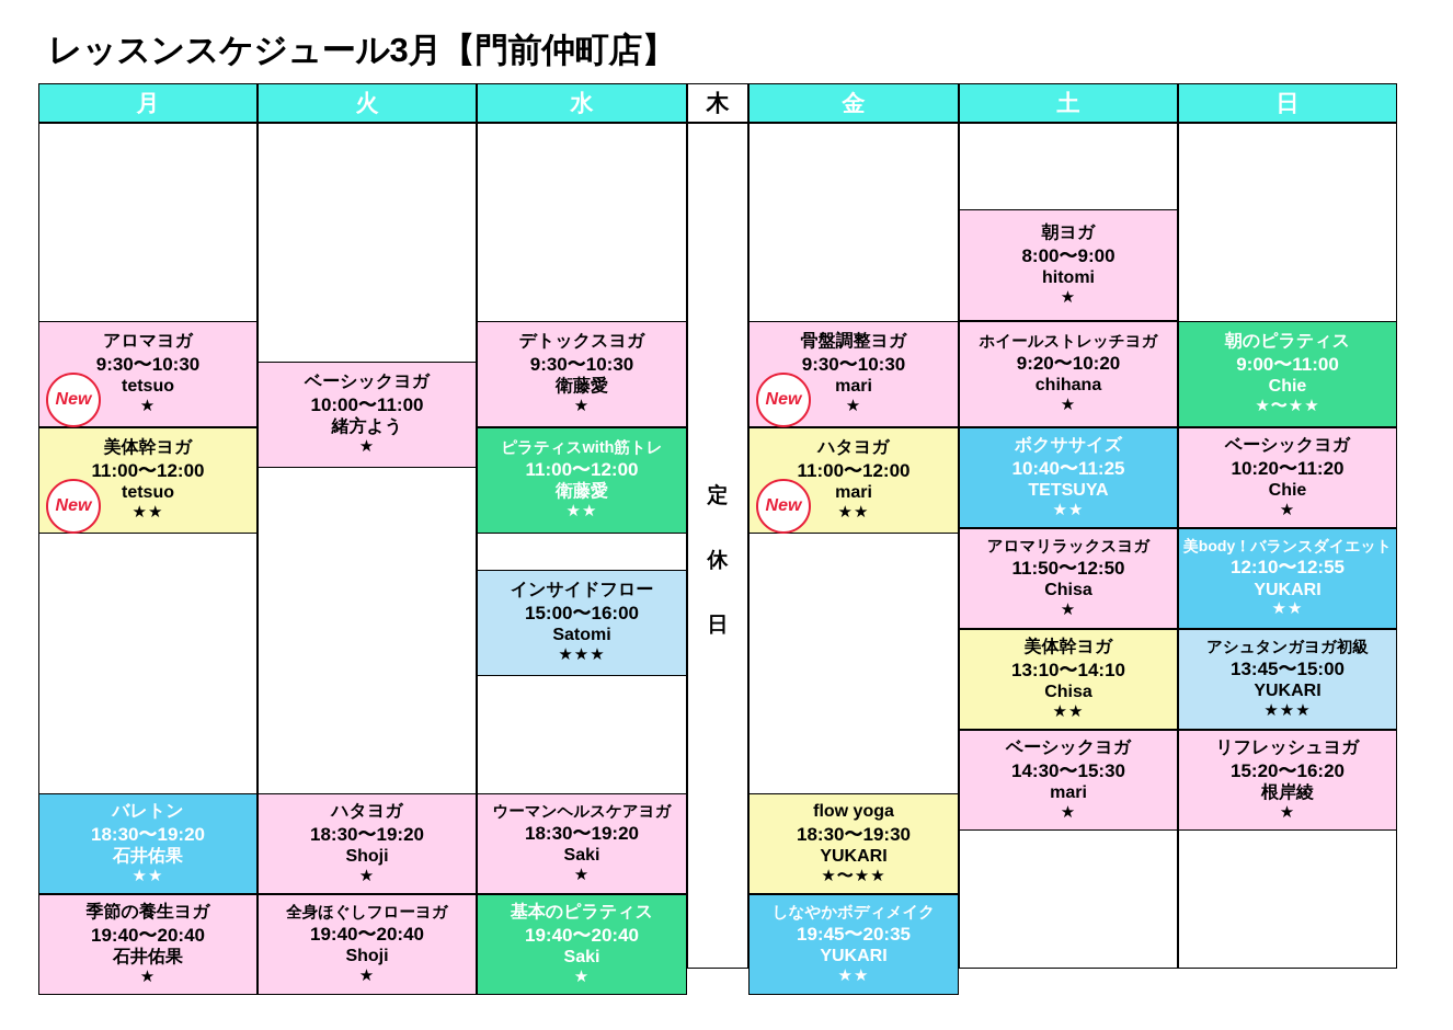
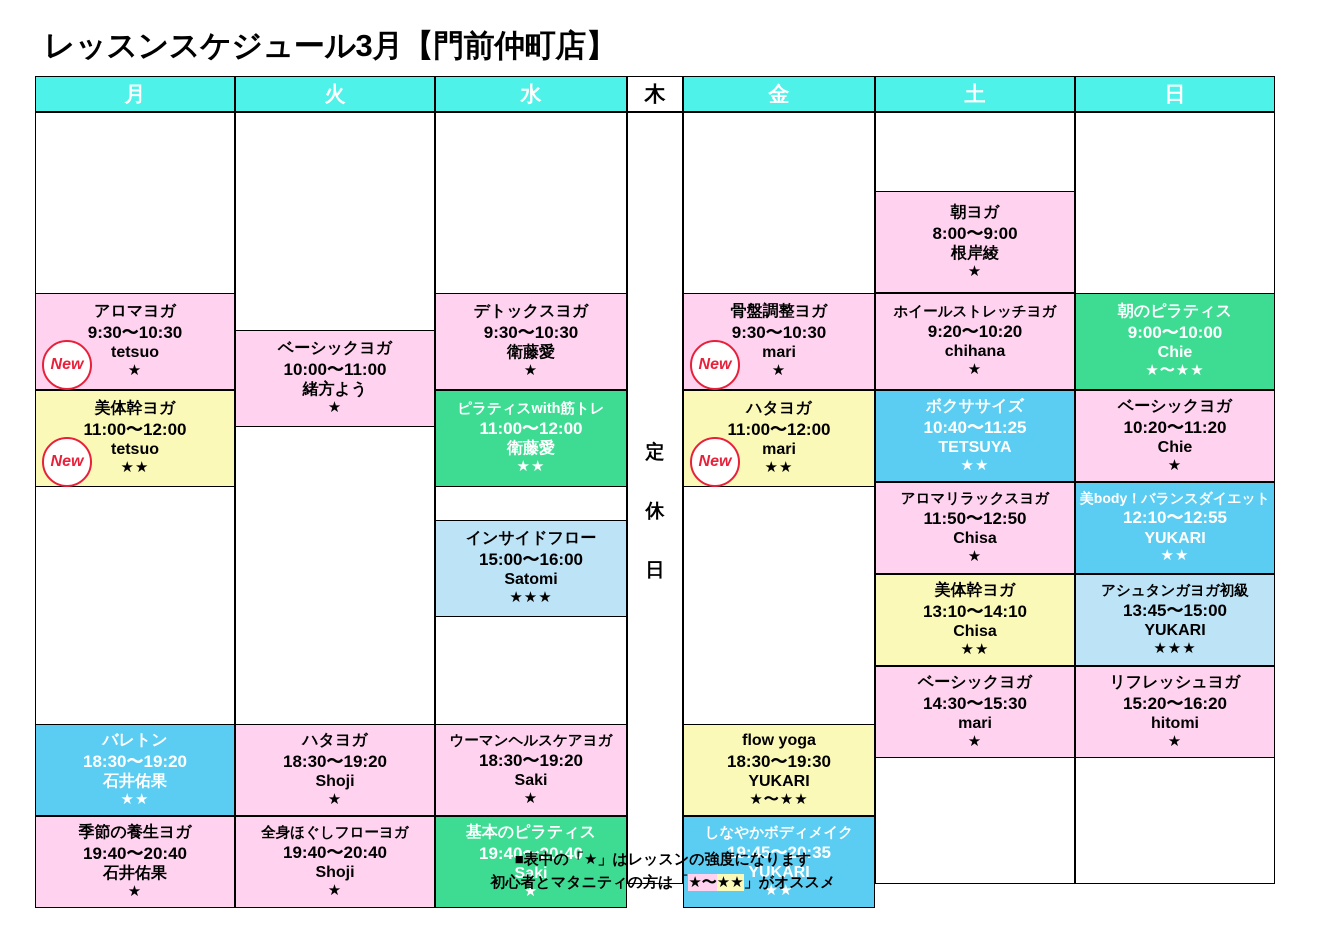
  レッスンスケジュール3月【門前仲町店】
  月
  アロマヨガ
  9:30〜10:30
  tetsuo
  ★
  New
  美体幹ヨガ
  11:00〜12:00
  tetsuo
  ★★
  New
  バレトン
  18:30〜19:20
  石井佑果
  ★★
  季節の養生ヨガ
  19:40〜20:40
  石井佑果
  ★
  火
  ベーシックヨガ
  10:00〜11:00
  緒方よう
  ★
  ハタヨガ
  18:30〜19:20
  Shoji
  ★
  全身ほぐしフローヨガ
  19:40〜20:40
  Shoji
  ★
  水
  デトックスヨガ
  9:30〜10:30
  衛藤愛
  ★
  ピラティスwith筋トレ
  11:00〜12:00
  衛藤愛
  ★★
  インサイドフロー
  15:00〜16:00
  Satomi
  ★★★
  ウーマンヘルスケアヨガ
  18:30〜19:20
  Saki
  ★
  基本のピラティス
  19:40〜20:40
  Saki
  ★
  木
  定
  休
  日
  金
  骨盤調整ヨガ
  9:30〜10:30
  mari
  ★
  New
  ハタヨガ
  11:00〜12:00
  mari
  ★★
  New
  flow yoga
  18:30〜19:30
  YUKARI
  ★〜★★
  しなやかボディメイク
  19:45〜20:35
  YUKARI
  ★★
  土
  朝ヨガ
  8:00〜9:00
- hitomi
+ 根岸綾
  ★
  ホイールストレッチヨガ
  9:20〜10:20
  chihana
  ★
  ボクササイズ
  10:40〜11:25
  TETSUYA
  ★★
  アロマリラックスヨガ
  11:50〜12:50
  Chisa
  ★
  美体幹ヨガ
  13:10〜14:10
  Chisa
  ★★
  ベーシックヨガ
  14:30〜15:30
  mari
  ★
  日
  朝のピラティス
- 9:00〜11:00
+ 9:00〜10:00
  Chie
  ★〜★★
  ベーシックヨガ
  10:20〜11:20
  Chie
  ★
  美body！バランスダイエット
  12:10〜12:55
  YUKARI
  ★★
  アシュタンガヨガ初級
  13:45〜15:00
  YUKARI
  ★★★
  リフレッシュヨガ
  15:20〜16:20
- 根岸綾
+ hitomi
  ★
+ ■表中の「★」はレッスンの強度になります
+ 初心者とマタニティの方は「★〜★★」がオススメ
